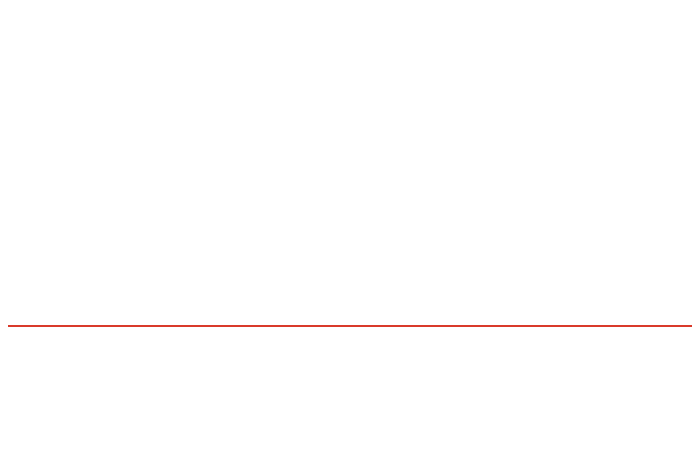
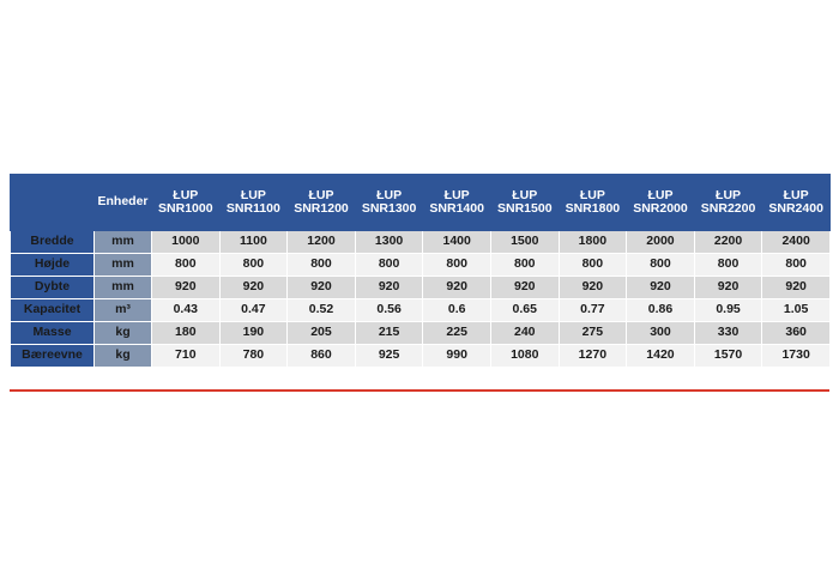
+ 	Enheder	ŁUP SNR1000	ŁUP SNR1100	ŁUP SNR1200	ŁUP SNR1300	ŁUP SNR1400	ŁUP SNR1500	ŁUP SNR1800	ŁUP SNR2000	ŁUP SNR2200	ŁUP SNR2400
+ Bredde	mm	1000	1100	1200	1300	1400	1500	1800	2000	2200	2400
+ Højde	mm	800	800	800	800	800	800	800	800	800	800
+ Dybte	mm	920	920	920	920	920	920	920	920	920	920
+ Kapacitet	m³	0.43	0.47	0.52	0.56	0.6	0.65	0.77	0.86	0.95	1.05
+ Masse	kg	180	190	205	215	225	240	275	300	330	360
+ Bæreevne	kg	710	780	860	925	990	1080	1270	1420	1570	1730
